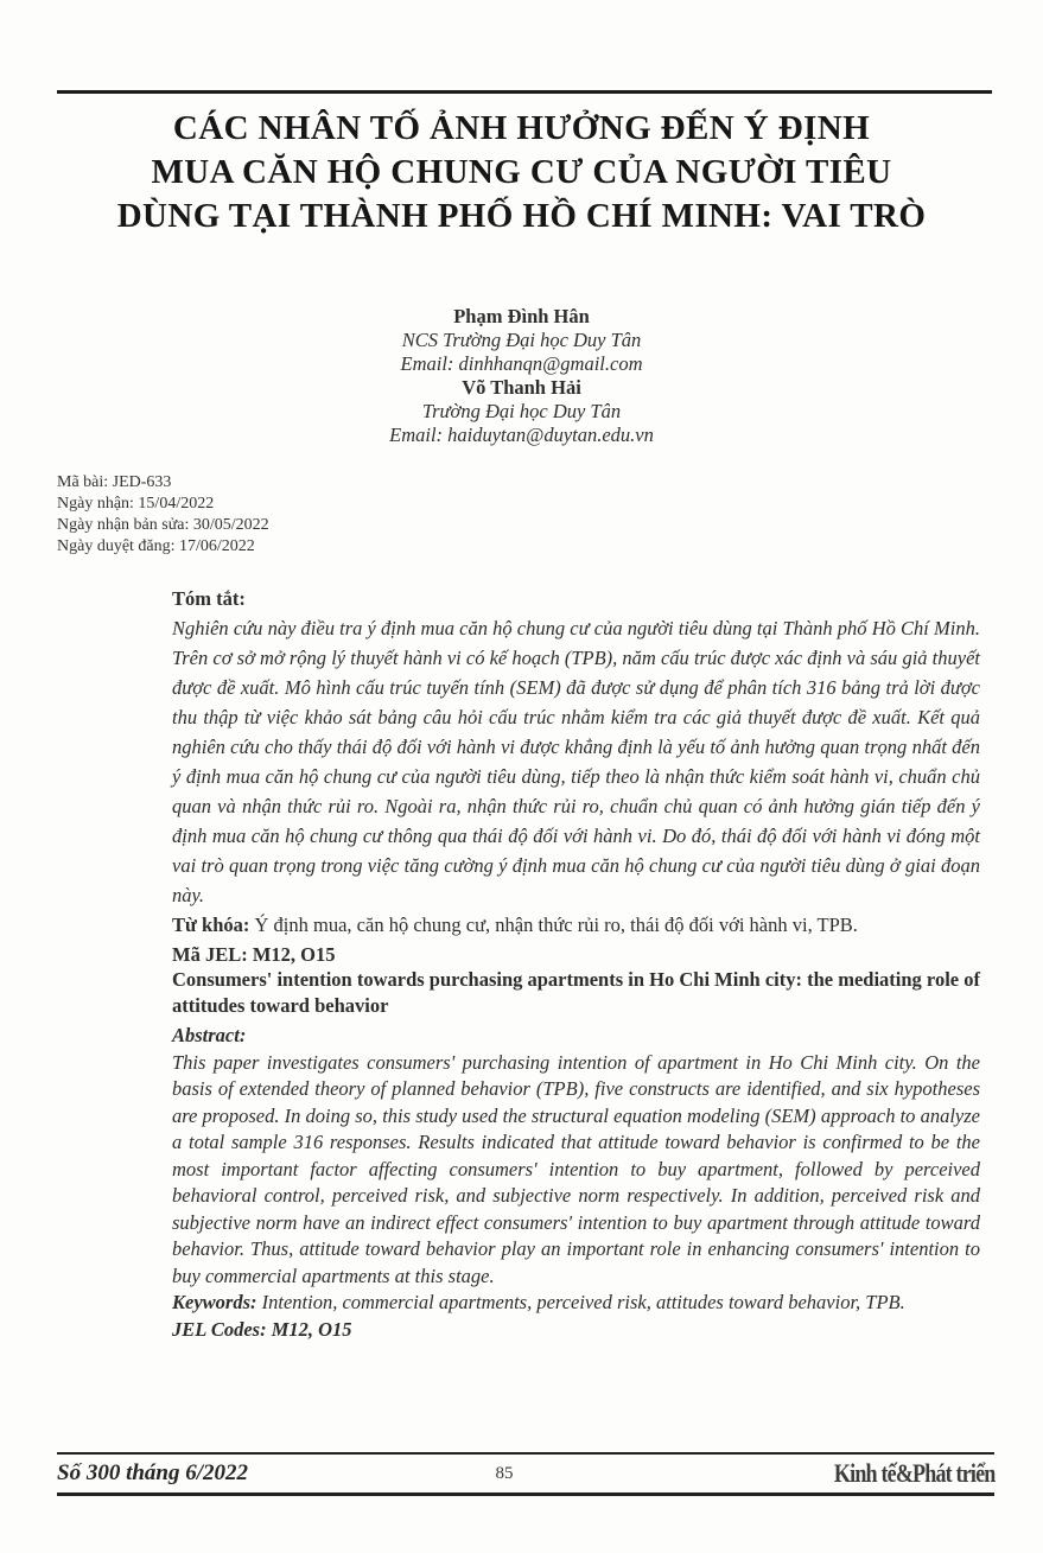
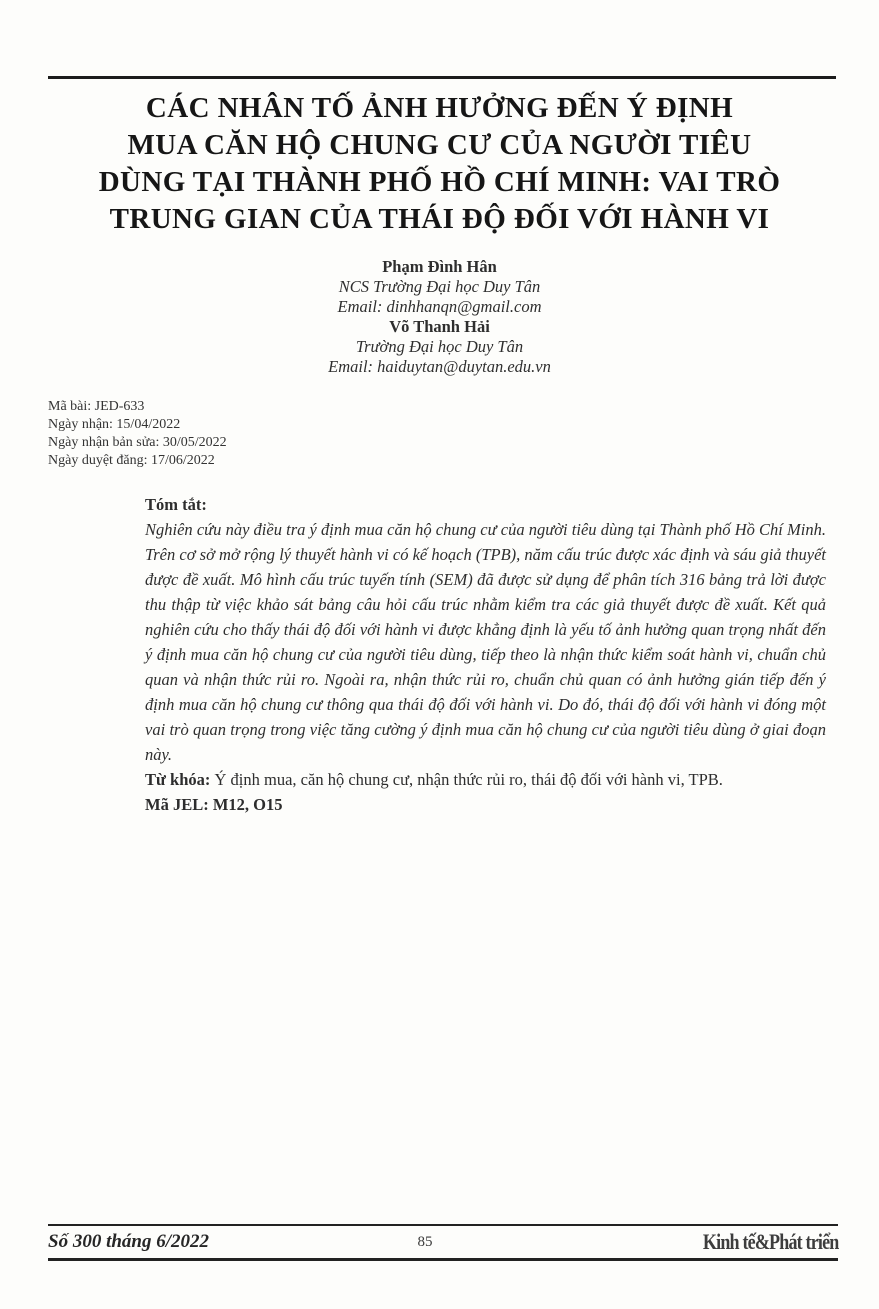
  CÁC NHÂN TỐ ẢNH HƯỞNG ĐẾN Ý ĐỊNH
  MUA CĂN HỘ CHUNG CƯ CỦA NGƯỜI TIÊU
  DÙNG TẠI THÀNH PHỐ HỒ CHÍ MINH: VAI TRÒ
+ TRUNG GIAN CỦA THÁI ĐỘ ĐỐI VỚI HÀNH VI
  Phạm Đình Hân
  NCS Trường Đại học Duy Tân
  Email: dinhhanqn@gmail.com
  Võ Thanh Hải
  Trường Đại học Duy Tân
  Email: haiduytan@duytan.edu.vn
  Mã bài: JED-633
  Ngày nhận: 15/04/2022
  Ngày nhận bản sửa: 30/05/2022
  Ngày duyệt đăng: 17/06/2022
  Tóm tắt:
  Nghiên cứu này điều tra ý định mua căn hộ chung cư của người tiêu dùng tại Thành phố Hồ Chí Minh. Trên cơ sở mở rộng lý thuyết hành vi có kế hoạch (TPB), năm cấu trúc được xác định và sáu giả thuyết được đề xuất. Mô hình cấu trúc tuyến tính (SEM) đã được sử dụng để phân tích 316 bảng trả lời được thu thập từ việc khảo sát bảng câu hỏi cấu trúc nhằm kiểm tra các giả thuyết được đề xuất. Kết quả nghiên cứu cho thấy thái độ đối với hành vi được khẳng định là yếu tố ảnh hưởng quan trọng nhất đến ý định mua căn hộ chung cư của người tiêu dùng, tiếp theo là nhận thức kiểm soát hành vi, chuẩn chủ quan và nhận thức rủi ro. Ngoài ra, nhận thức rủi ro, chuẩn chủ quan có ảnh hưởng gián tiếp đến ý định mua căn hộ chung cư thông qua thái độ đối với hành vi. Do đó, thái độ đối với hành vi đóng một vai trò quan trọng trong việc tăng cường ý định mua căn hộ chung cư của người tiêu dùng ở giai đoạn này.
  Từ khóa: Ý định mua, căn hộ chung cư, nhận thức rủi ro, thái độ đối với hành vi, TPB.
  Mã JEL: M12, O15
- Consumers' intention towards purchasing apartments in Ho Chi Minh city: the mediating role of attitudes toward behavior
- Abstract:
- This paper investigates consumers' purchasing intention of apartment in Ho Chi Minh city. On the basis of extended theory of planned behavior (TPB), five constructs are identified, and six hypotheses are proposed. In doing so, this study used the structural equation modeling (SEM) approach to analyze a total sample 316 responses. Results indicated that attitude toward behavior is confirmed to be the most important factor affecting consumers' intention to buy apartment, followed by perceived behavioral control, perceived risk, and subjective norm respectively. In addition, perceived risk and subjective norm have an indirect effect consumers' intention to buy apartment through attitude toward behavior. Thus, attitude toward behavior play an important role in enhancing consumers' intention to buy commercial apartments at this stage.
- Keywords: Intention, commercial apartments, perceived risk, attitudes toward behavior, TPB.
- JEL Codes: M12, O15
  Số 300 tháng 6/2022
  85
  Kinh tế&Phát triển
